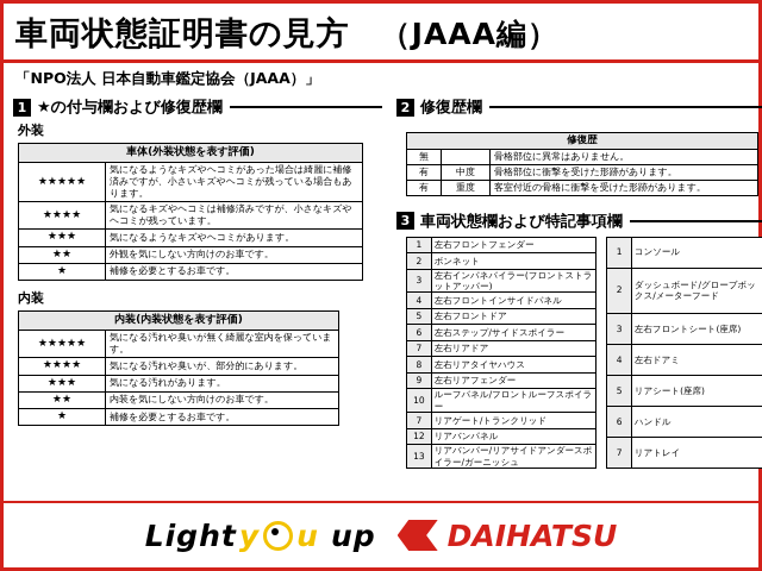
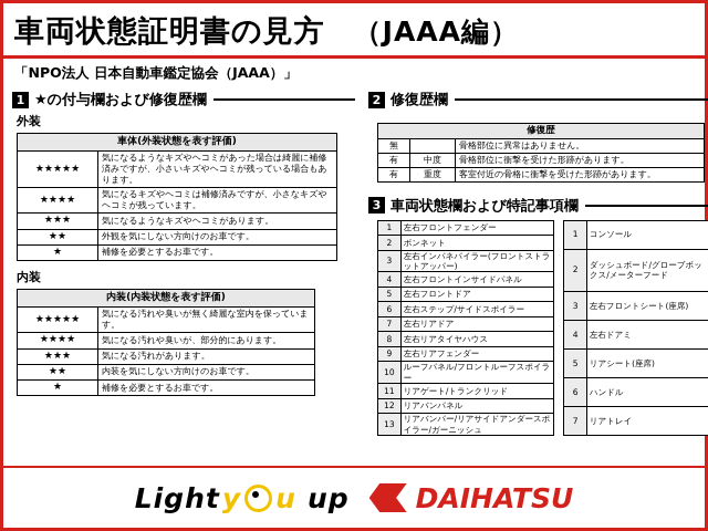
  車両状態証明書の見方 （JAAA編）
  「NPO法人 日本自動車鑑定協会（JAAA）」
  1
  ★の付与欄および修復歴欄
  外装
  車体(外装状態を表す評価)
  ★★★★★	気になるようなキズやヘコミがあった場合は綺麗に補修済みですが、小さいキズやヘコミが残っている場合もあります。
  ★★★★	気になるキズやヘコミは補修済みですが、小さなキズやヘコミが残っています。
  ★★★	気になるようなキズやヘコミがあります。
  ★★	外観を気にしない方向けのお車です。
  ★	補修を必要とするお車です。
  内装
  内装(内装状態を表す評価)
  ★★★★★	気になる汚れや臭いが無く綺麗な室内を保っています。
  ★★★★	気になる汚れや臭いが、部分的にあります。
  ★★★	気になる汚れがあります。
  ★★	内装を気にしない方向けのお車です。
  ★	補修を必要とするお車です。
  2
  修復歴欄
  修復歴
  無		骨格部位に異常はありません。
  有	中度	骨格部位に衝撃を受けた形跡があります。
  有	重度	客室付近の骨格に衝撃を受けた形跡があります。
  3
  車両状態欄および特記事項欄
  1	左右フロントフェンダー
  2	ボンネット
  3	左右インパネパイラー(フロントストラットアッパー)
  4	左右フロントインサイドパネル
  5	左右フロントドア
  6	左右ステップ/サイドスポイラー
  7	左右リアドア
  8	左右リアタイヤハウス
  9	左右リアフェンダー
  10	ルーフパネル/フロントルーフスポイラー
- 7	リアゲート/トランクリッド
+ 11	リアゲート/トランクリッド
  12	リアバンパネル
  13	リアバンパー/リアサイドアンダースポイラー/ガーニッシュ
  1	コンソール
  2	ダッシュボード/グローブボックス/メーターフード
  3	左右フロントシート(座席)
  4	左右ドアミ
  5	リアシート(座席)
  6	ハンドル
  7	リアトレイ
  Light
  y
  u
  up
  DAIHATSU
